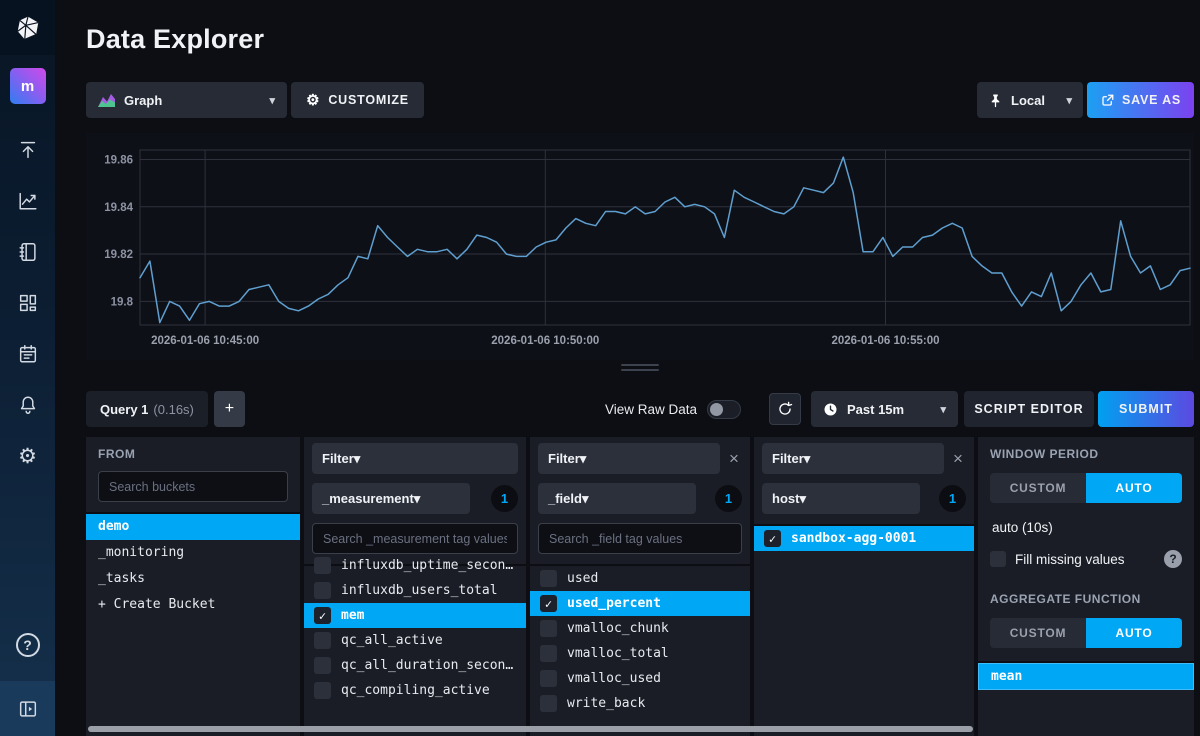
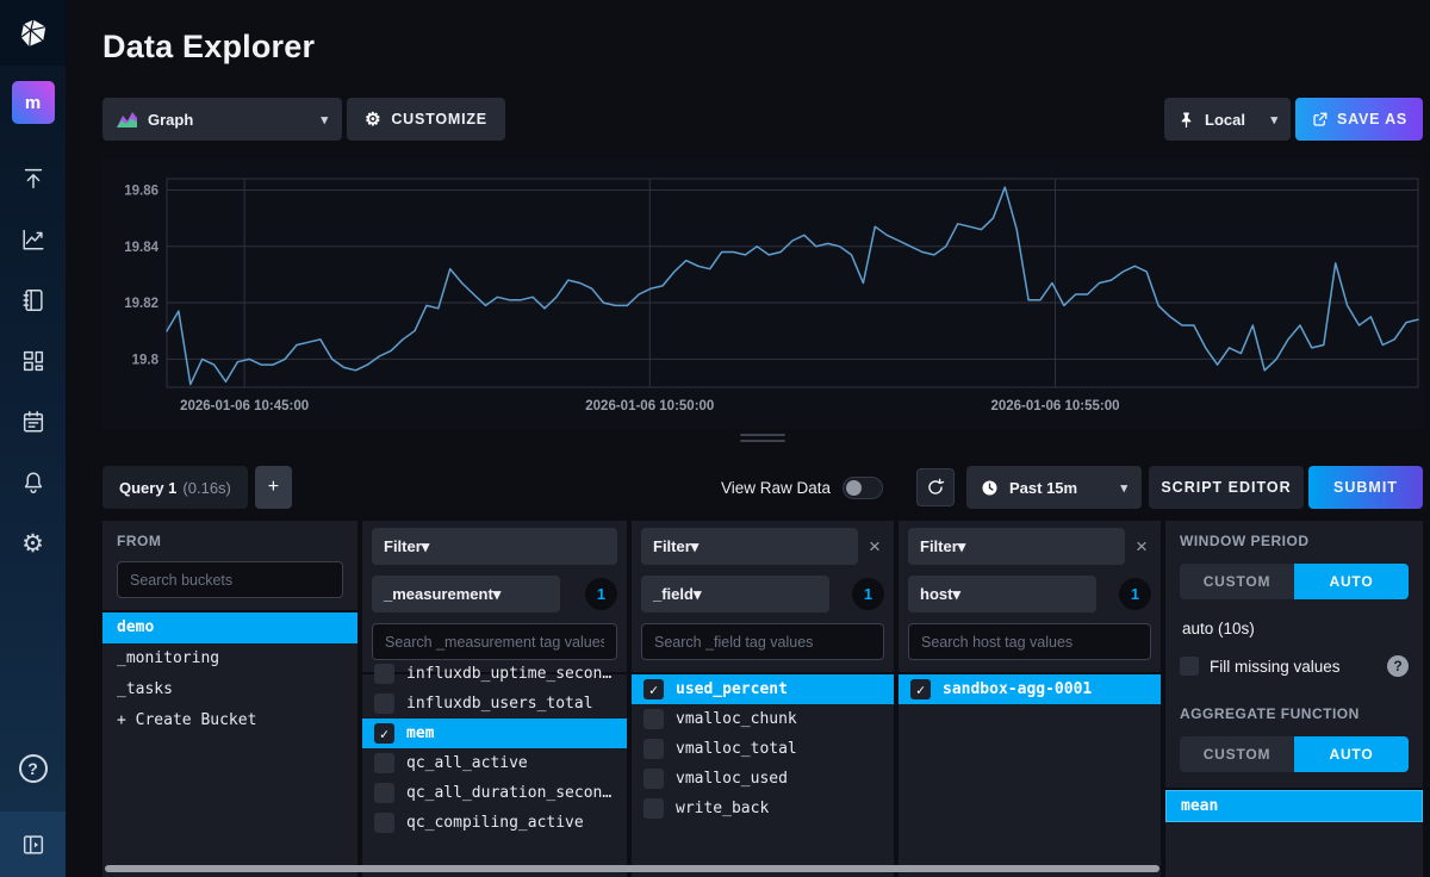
  m
  ⚙
  ?
  Data Explorer
  Graph
  ▾
  ⚙
  CUSTOMIZE
  Local
  ▾
  SAVE AS
  19.8
  19.82
  19.84
  19.86
  2026-01-06 10:45:00
  2026-01-06 10:50:00
  2026-01-06 10:55:00
  Query 1
  (0.16s)
  +
  View Raw Data
  Past 15m
  ▾
  SCRIPT EDITOR
  SUBMIT
  FROM
  Search buckets
  demo
  _monitoring
  _tasks
  + Create Bucket
  Filter
  ▾
  _measurement
  ▾
  1
  Search _measurement tag values
  influxdb_uptime_secon…
  influxdb_users_total
  ✓
  mem
  qc_all_active
  qc_all_duration_secon…
  qc_compiling_active
  Filter
  ▾
  ×
  _field
  ▾
  1
  Search _field tag values
- used
  ✓
  used_percent
  vmalloc_chunk
  vmalloc_total
  vmalloc_used
  write_back
  Filter
  ▾
  ×
  host
  ▾
  1
+ Search host tag values
  ✓
  sandbox-agg-0001
  WINDOW PERIOD
  CUSTOM
  AUTO
  auto (10s)
  Fill missing values
  ?
  AGGREGATE FUNCTION
  CUSTOM
  AUTO
  mean
